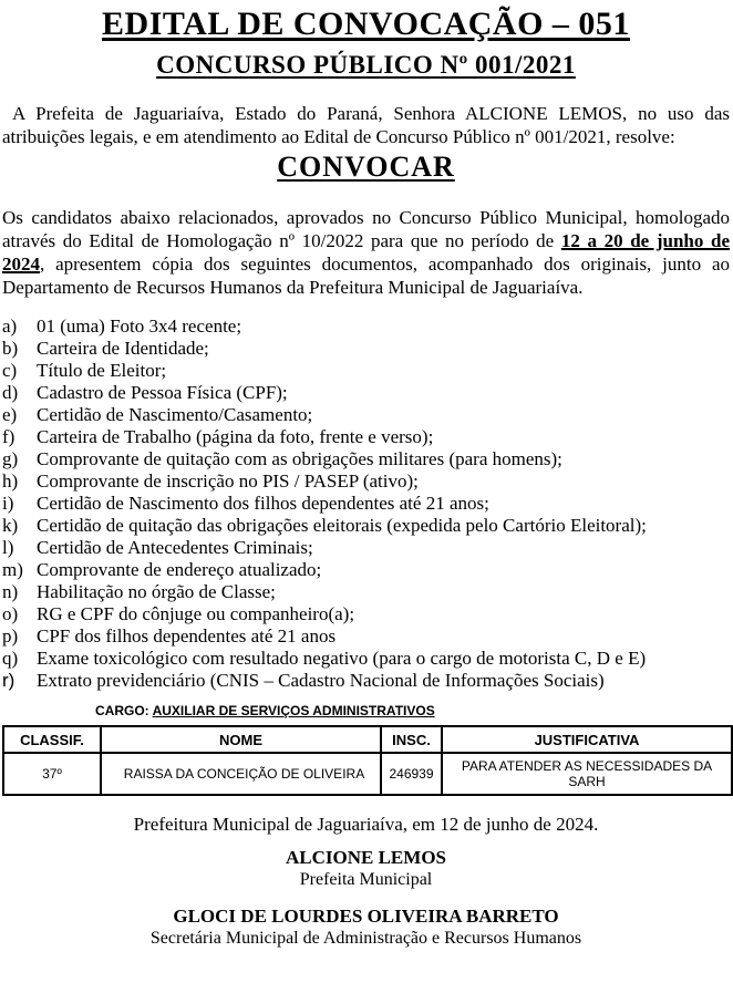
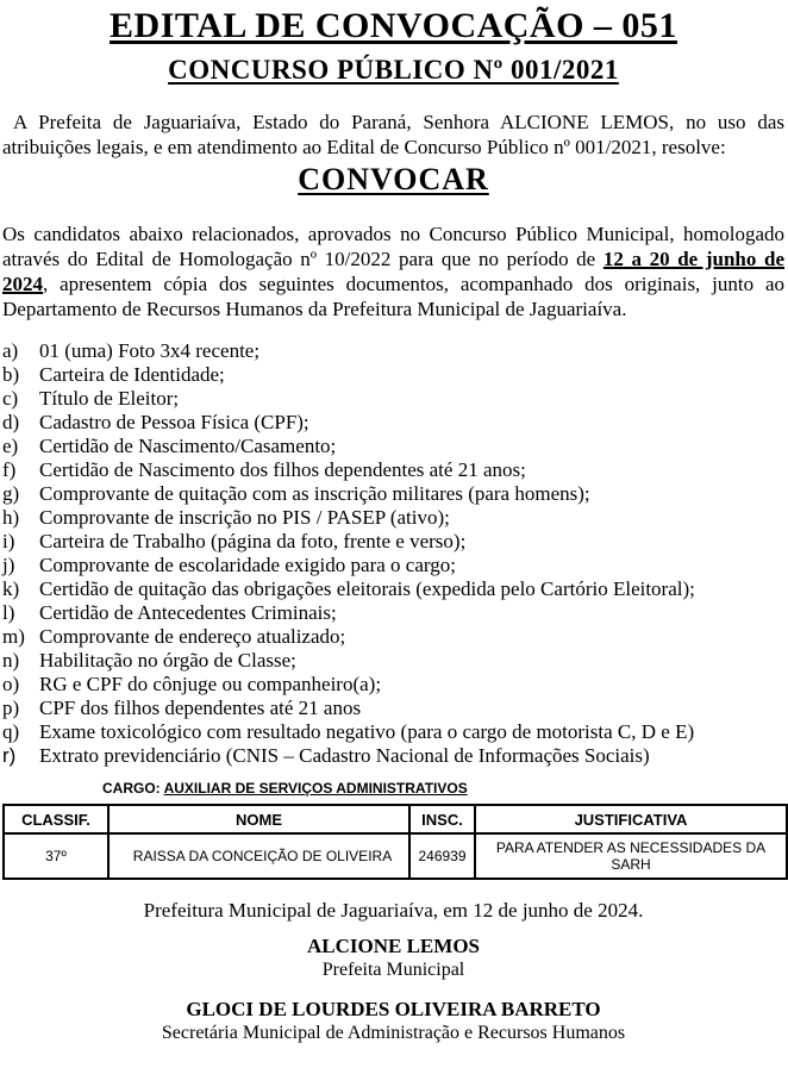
  EDITAL DE CONVOCAÇÃO – 051
  CONCURSO PÚBLICO Nº 001/2021
  A Prefeita de Jaguariaíva, Estado do Paraná, Senhora ALCIONE LEMOS, no uso das atribuições legais, e em atendimento ao Edital de Concurso Público nº 001/2021, resolve:
  CONVOCAR
  Os candidatos abaixo relacionados, aprovados no Concurso Público Municipal, homologado através do Edital de Homologação nº 10/2022 para que no período de 12 a 20 de junho de 2024, apresentem cópia dos seguintes documentos, acompanhado dos originais, junto ao Departamento de Recursos Humanos da Prefeitura Municipal de Jaguariaíva.
  a)
  01 (uma) Foto 3x4 recente;
  b)
  Carteira de Identidade;
  c)
  Título de Eleitor;
  d)
  Cadastro de Pessoa Física (CPF);
  e)
  Certidão de Nascimento/Casamento;
  f)
- Carteira de Trabalho (página da foto, frente e verso);
+ Certidão de Nascimento dos filhos dependentes até 21 anos;
  g)
- Comprovante de quitação com as obrigações militares (para homens);
+ Comprovante de quitação com as inscrição militares (para homens);
  h)
  Comprovante de inscrição no PIS / PASEP (ativo);
  i)
- Certidão de Nascimento dos filhos dependentes até 21 anos;
+ Carteira de Trabalho (página da foto, frente e verso);
+ j)
+ Comprovante de escolaridade exigido para o cargo;
  k)
  Certidão de quitação das obrigações eleitorais (expedida pelo Cartório Eleitoral);
  l)
  Certidão de Antecedentes Criminais;
  m)
  Comprovante de endereço atualizado;
  n)
  Habilitação no órgão de Classe;
  o)
  RG e CPF do cônjuge ou companheiro(a);
  p)
  CPF dos filhos dependentes até 21 anos
  q)
  Exame toxicológico com resultado negativo (para o cargo de motorista C, D e E)
  r)
  Extrato previdenciário (CNIS – Cadastro Nacional de Informações Sociais)
  CARGO: AUXILIAR DE SERVIÇOS ADMINISTRATIVOS
  CLASSIF.	NOME	INSC.	JUSTIFICATIVA
  37º	RAISSA DA CONCEIÇÃO DE OLIVEIRA	246939	PARA ATENDER AS NECESSIDADES DA SARH
  Prefeitura Municipal de Jaguariaíva, em 12 de junho de 2024.
  ALCIONE LEMOS
  Prefeita Municipal
  GLOCI DE LOURDES OLIVEIRA BARRETO
  Secretária Municipal de Administração e Recursos Humanos
